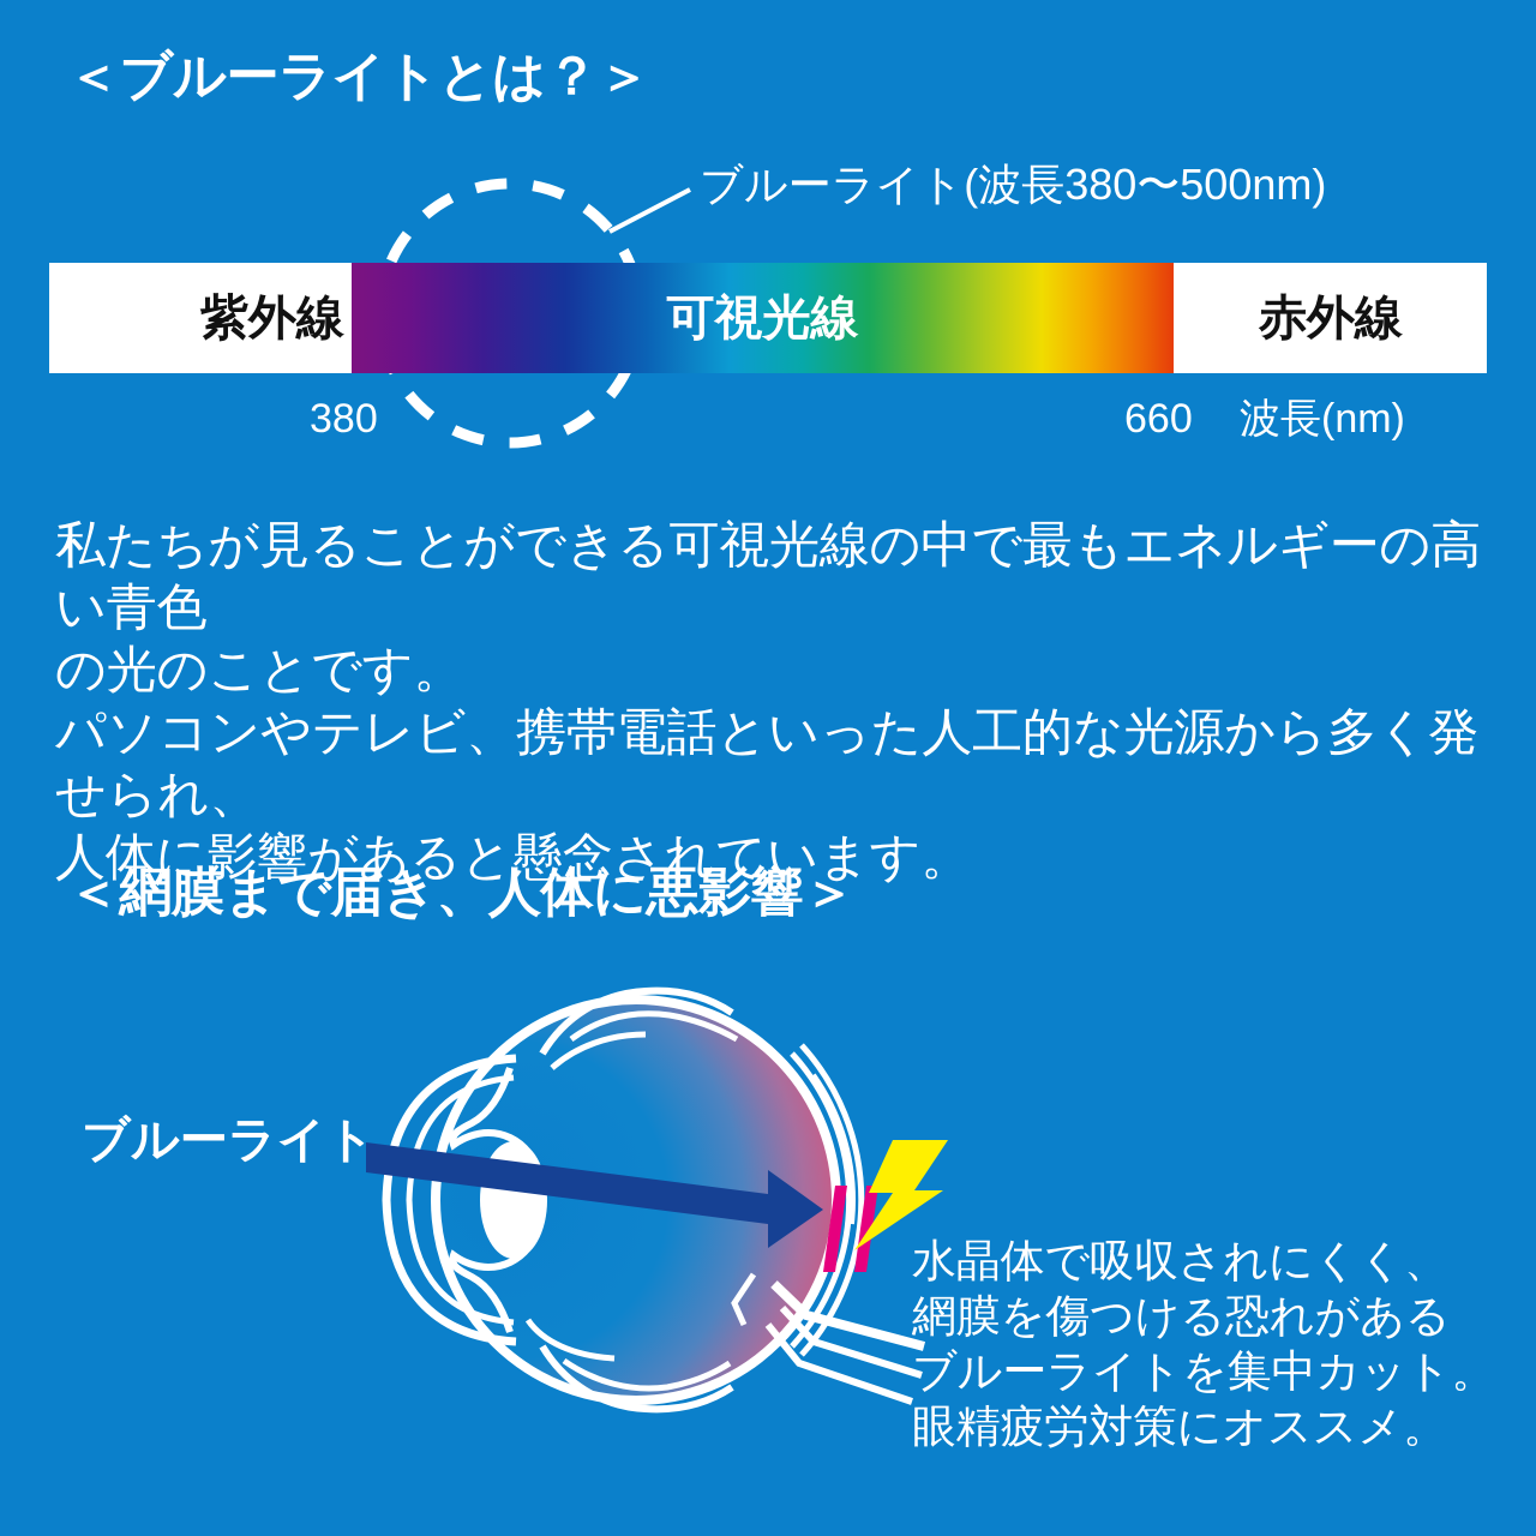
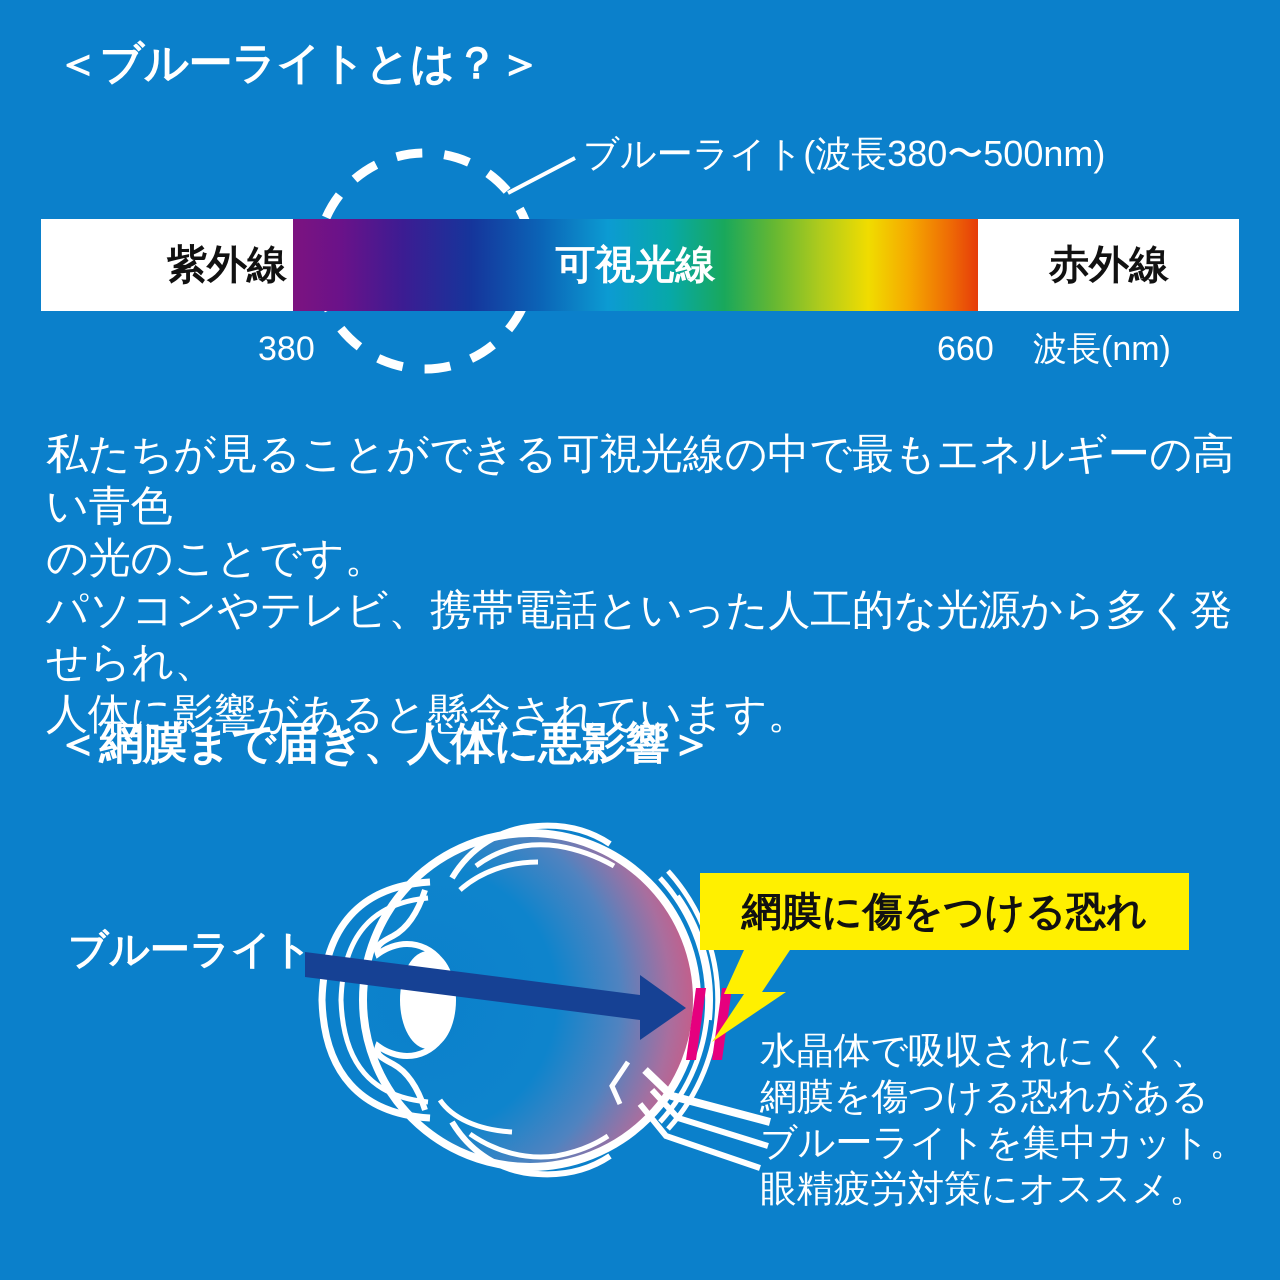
  ＜ブルーライトとは？＞
  ブルーライト(波長380〜500nm)
  紫外線
  可視光線
  赤外線
  380
  660
  波長(nm)
  私たちが見ることができる可視光線の中で最もエネルギーの高い青色
  の光のことです。
  パソコンやテレビ、携帯電話といった人工的な光源から多く発せられ、
  人体に影響があると懸念されています。
  ＜網膜まで届き、人体に悪影響＞
  ブルーライト
+ 網膜に傷をつける恐れ
  水晶体で吸収されにくく、
  網膜を傷つける恐れがある
  ブルーライトを集中カット。
  眼精疲労対策にオススメ。
